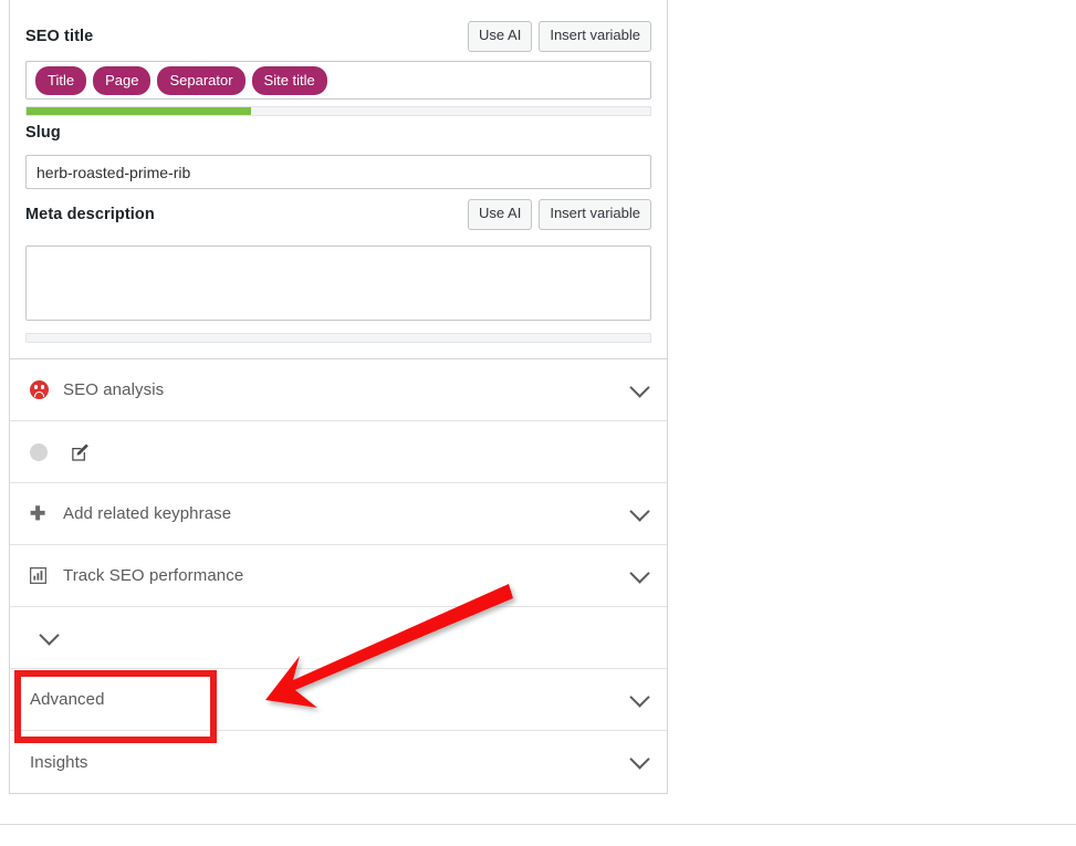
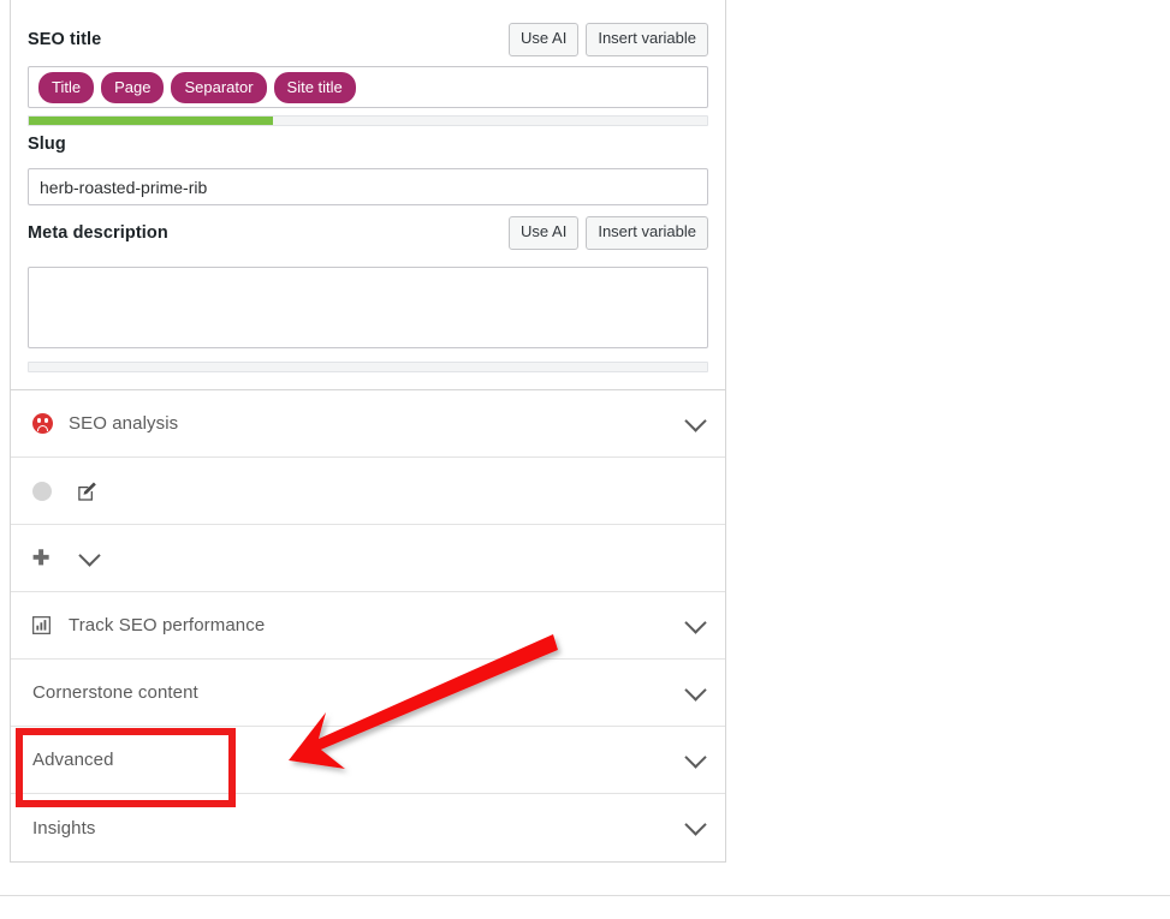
  SEO title
  Use AI
  Insert variable
  Title
  Page
  Separator
  Site title
  Slug
  herb-roasted-prime-rib
  Meta description
  Use AI
  Insert variable
  SEO analysis
  ✚
- Add related keyphrase
  Track SEO performance
+ Cornerstone content
  Advanced
  Insights
